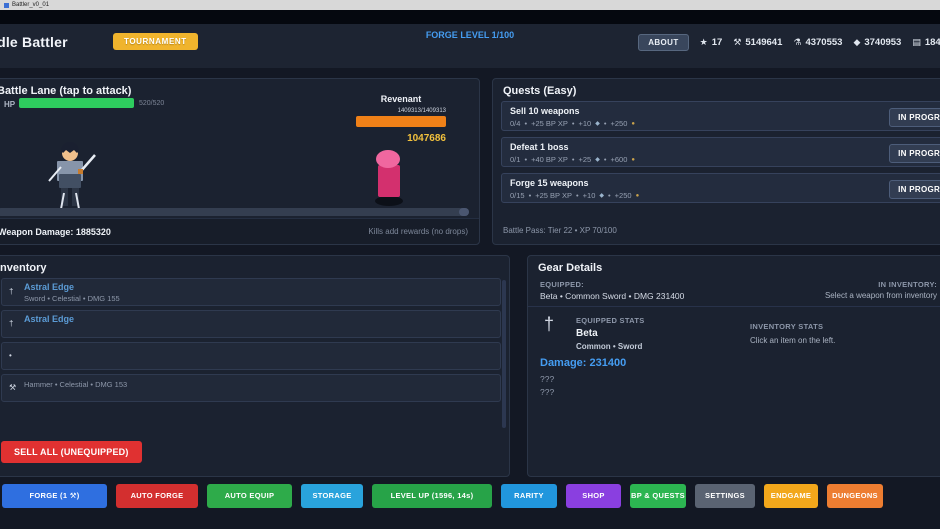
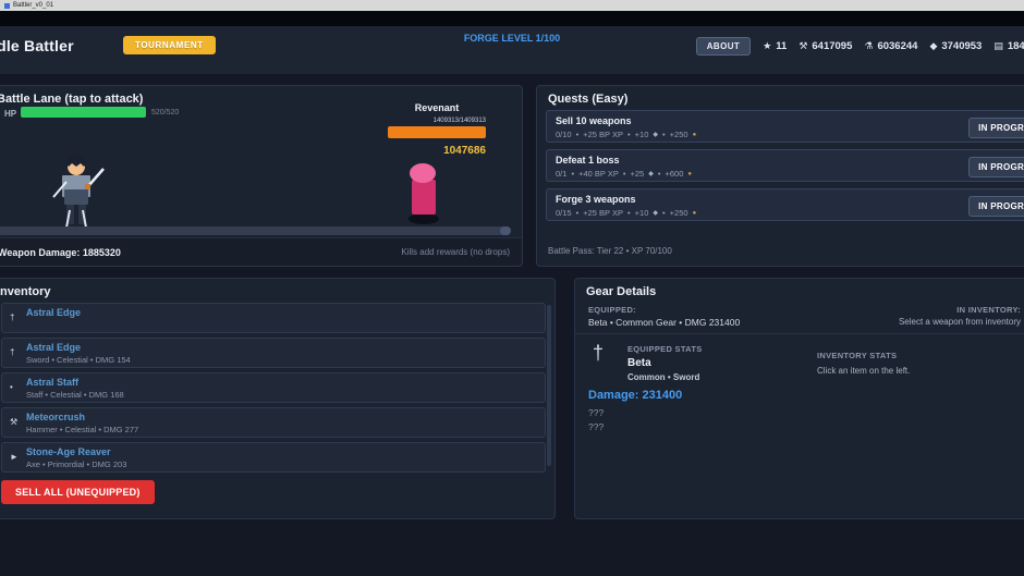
  dle Battler
  TOURNAMENT
  FORGE LEVEL 1/100
  ABOUT
  ★
- 17
+ 11
  ⚒
- 5149641
+ 6417095
  ⚗
- 4370553
+ 6036244
  ◆
  3740953
  ▤
  184
  Battle Lane (tap to attack)
  HP
  Revenant
  1047686
  Weapon Damage: 1885320
  Kills add rewards (no drops)
  Quests (Easy)
  Sell 10 weapons
- 0/4
+ 0/10
  •
  +25 BP XP
  •
  +10
  •
  +250
  IN PROGR
  Defeat 1 boss
  0/1
  •
  +40 BP XP
  •
  +25
  •
  +600
  IN PROGR
- Forge 15 weapons
+ Forge 3 weapons
  0/15
  •
  +25 BP XP
  •
  +10
  •
  +250
  IN PROGR
  Battle Pass: Tier 22 • XP 70/100
  nventory
  †
  Astral Edge
- Sword • Celestial • DMG 155
  †
  Astral Edge
+ Sword • Celestial • DMG 154
  •
+ Astral Staff
+ Staff • Celestial • DMG 168
  ⚒
+ Meteorcrush
- Hammer • Celestial • DMG 153
+ Hammer • Celestial • DMG 277
+ ►
+ Stone-Age Reaver
+ Axe • Primordial • DMG 203
  SELL ALL (UNEQUIPPED)
  Gear Details
  EQUIPPED:
- Beta • Common Sword • DMG 231400
+ Beta • Common Gear • DMG 231400
  IN INVENTORY:
  Select a weapon from inventory
  †
  EQUIPPED STATS
  Beta
  Common • Sword
  Damage: 231400
  ???
  ???
  INVENTORY STATS
  Click an item on the left.
- FORGE (1 ⚒)
- AUTO FORGE
- AUTO EQUIP
- STORAGE
- LEVEL UP (1596, 14s)
- RARITY
- SHOP
- BP & QUESTS
- SETTINGS
- ENDGAME
- DUNGEONS
